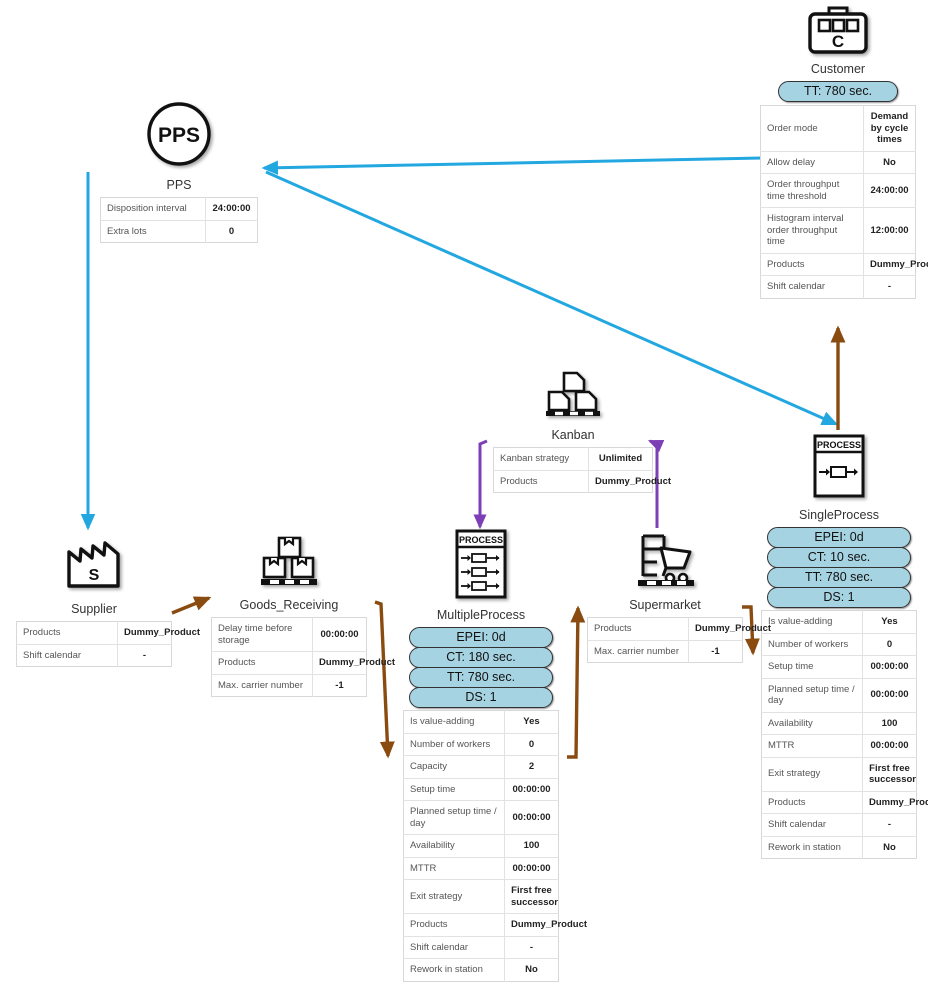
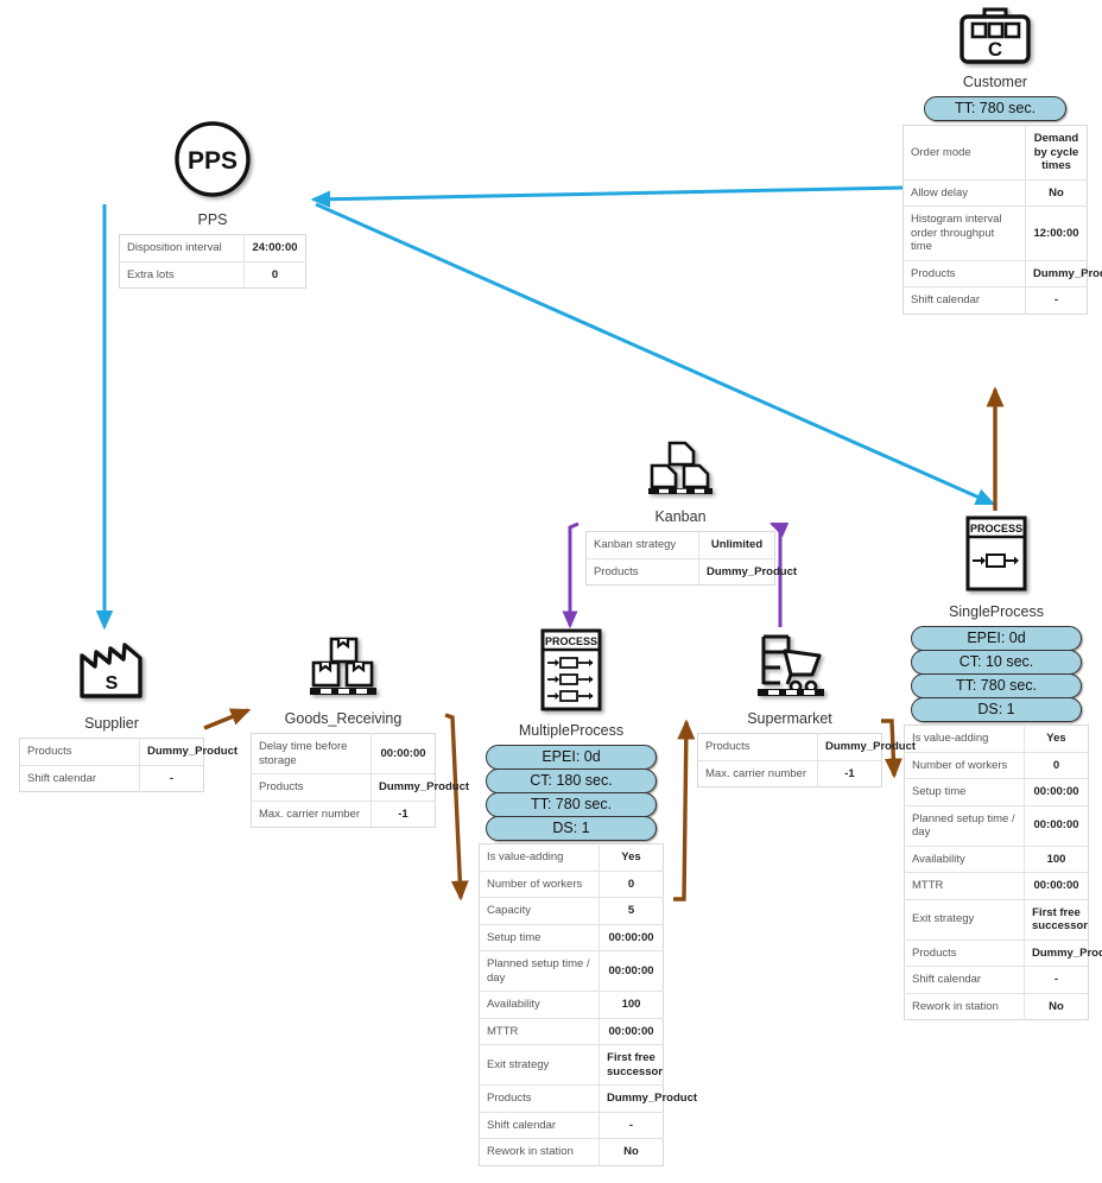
  C
  Customer
  TT: 780 sec.
  Order mode	Demand by cycle times
  Allow delay	No
- Order throughput time threshold	24:00:00
  Histogram interval order throughput time	12:00:00
  Products	Dummy_Pro
  Shift calendar	-
  PPS
  PPS
  Disposition interval	24:00:00
  Extra lots	0
  Kanban
  Kanban strategy	Unlimited
  Products	Dummy_Product
  PROCESS
  SingleProcess
  EPEI: 0d
  CT: 10 sec.
  TT: 780 sec.
  DS: 1
  Is value-adding	Yes
  Number of workers	0
  Setup time	00:00:00
  Planned setup time / day	00:00:00
  Availability	100
  MTTR	00:00:00
  Exit strategy	First free successor
  Products	Dummy_Pro
  Shift calendar	-
  Rework in station	No
  S
  Supplier
  Products	Dummy_Product
  Shift calendar	-
  Goods_Receiving
  Delay time before storage	00:00:00
  Products	Dummy_Product
  Max. carrier number	-1
  PROCESS
  MultipleProcess
  EPEI: 0d
  CT: 180 sec.
  TT: 780 sec.
  DS: 1
  Is value-adding	Yes
  Number of workers	0
- Capacity	2
+ Capacity	5
  Setup time	00:00:00
  Planned setup time / day	00:00:00
  Availability	100
  MTTR	00:00:00
  Exit strategy	First free successor
  Products	Dummy_Product
  Shift calendar	-
  Rework in station	No
  Supermarket
  Products	Dummy_Product
  Max. carrier number	-1
